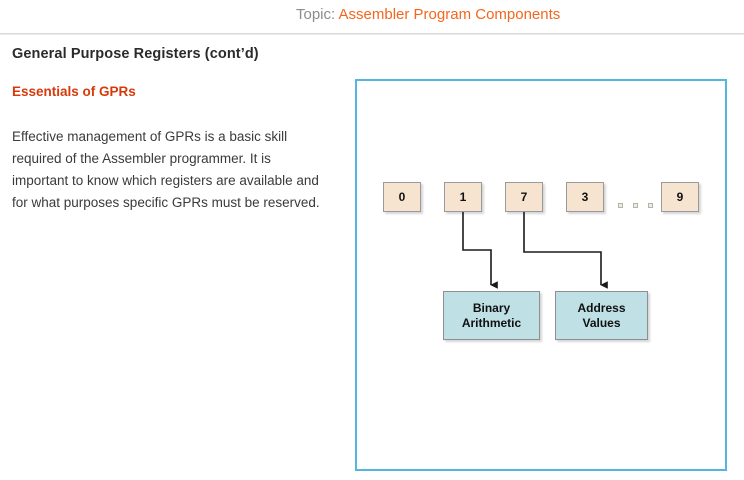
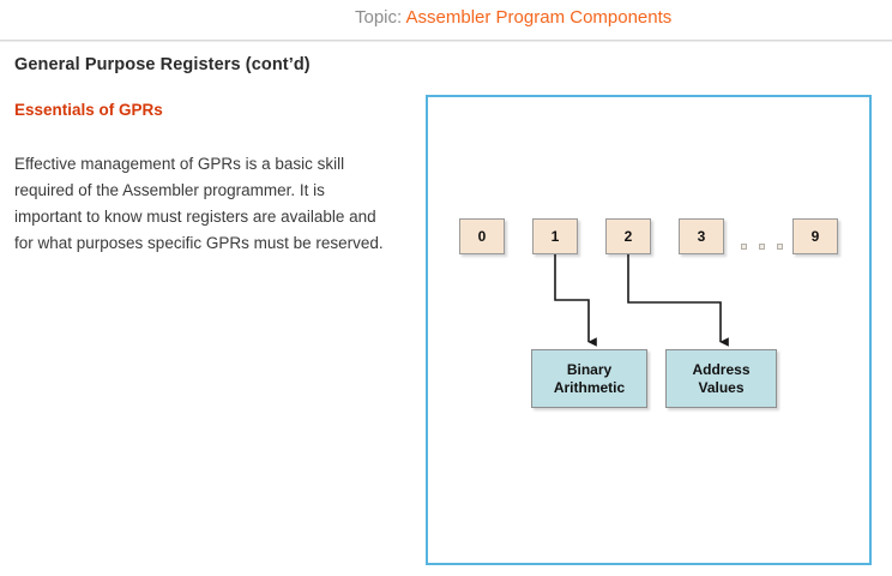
  Topic: Assembler Program Components
  General Purpose Registers (cont’d)
  Essentials of GPRs
- Effective management of GPRs is a basic skill required of the Assembler programmer. It is important to know which registers are available and for what purposes specific GPRs must be reserved.
+ Effective management of GPRs is a basic skill required of the Assembler programmer. It is important to know must registers are available and for what purposes specific GPRs must be reserved.
  0
  1
- 7
+ 2
  3
  9
  Binary
  Arithmetic
  Address
  Values
